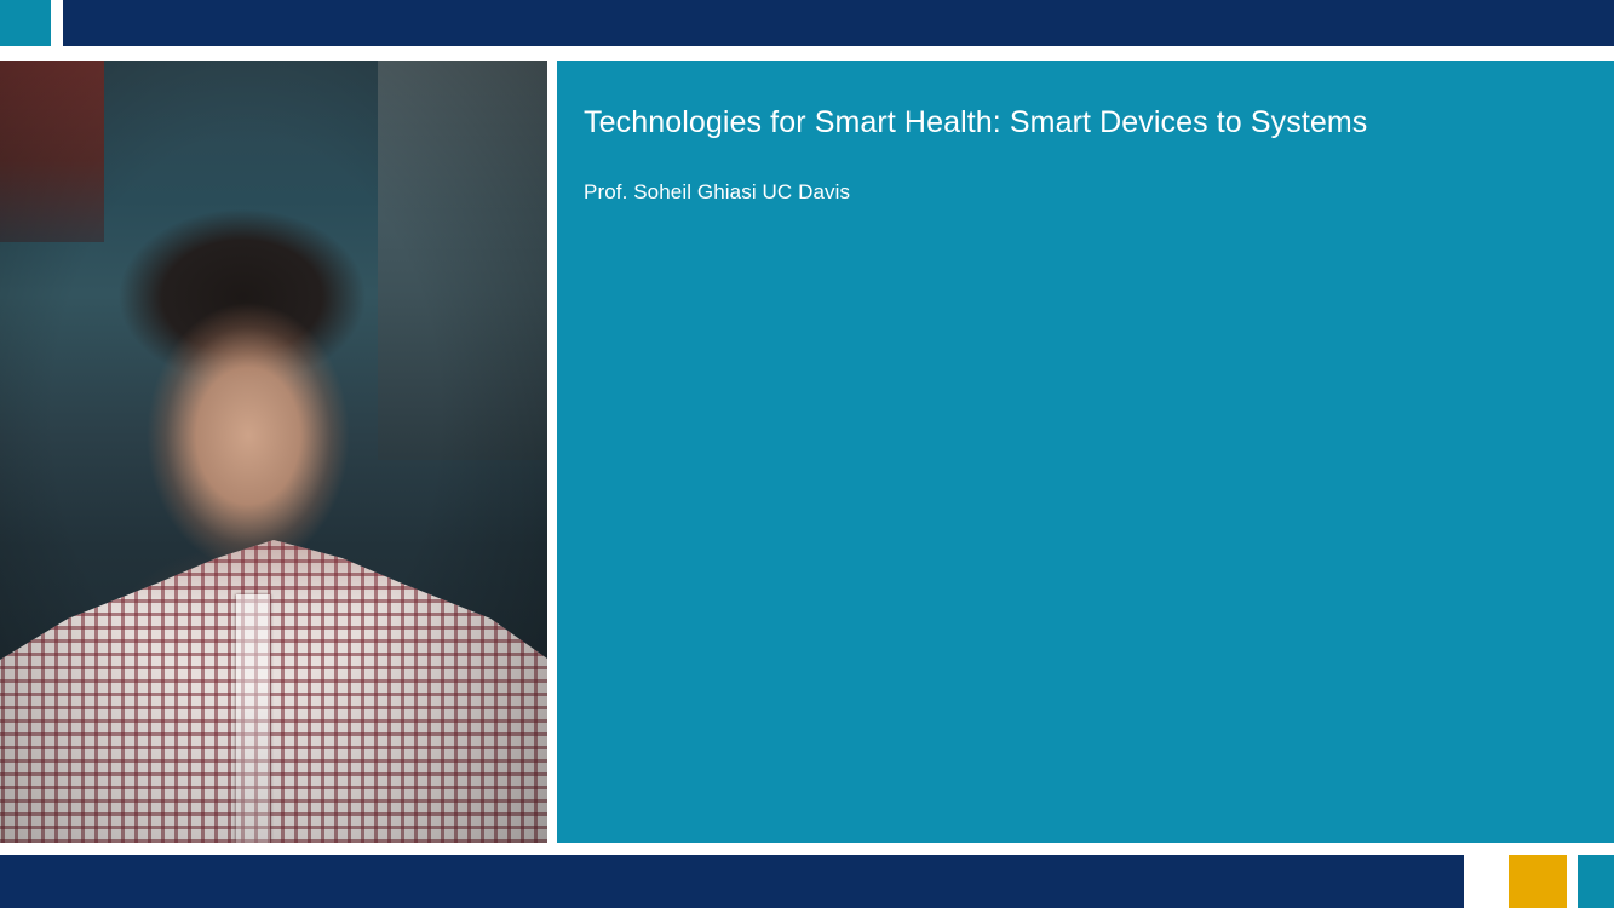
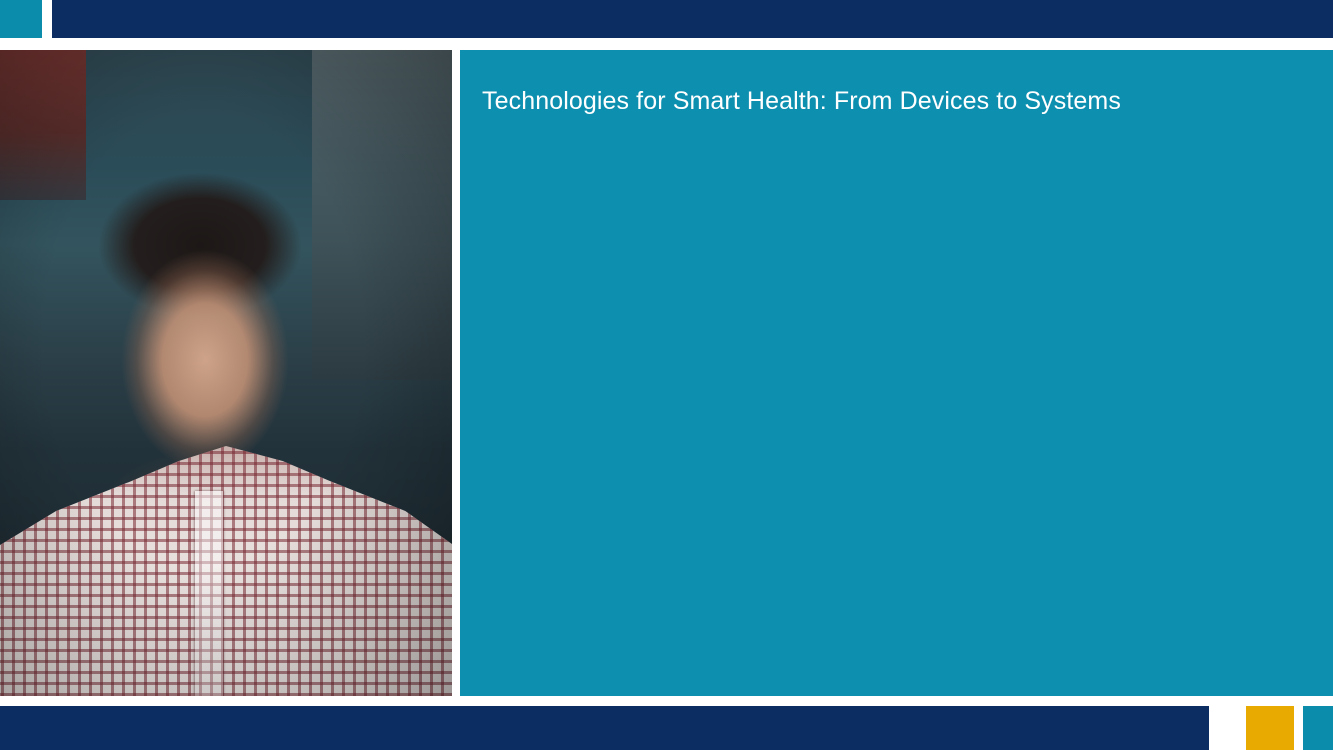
- Technologies for Smart Health: Smart Devices to Systems
+ Technologies for Smart Health: From Devices to Systems
- Prof. Soheil Ghiasi UC Davis
